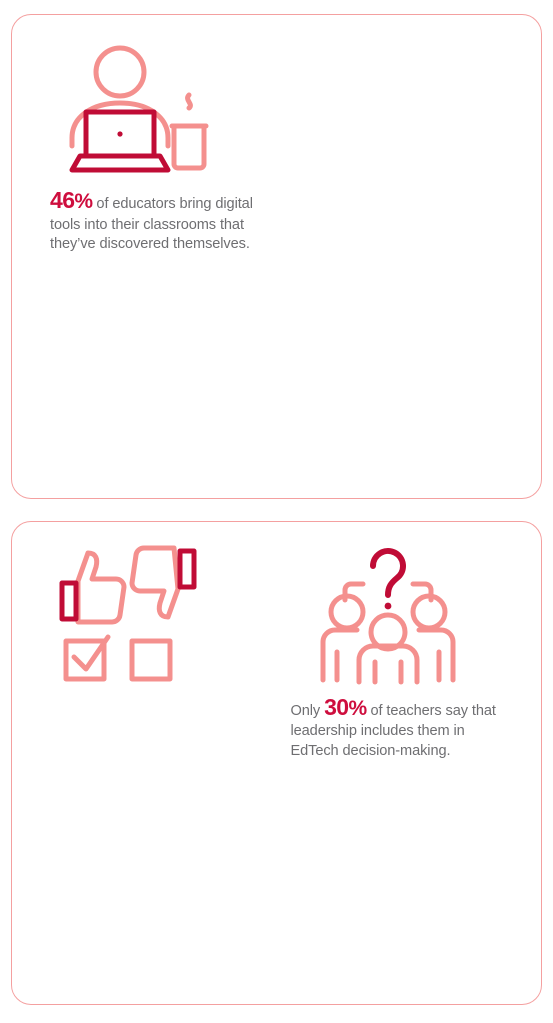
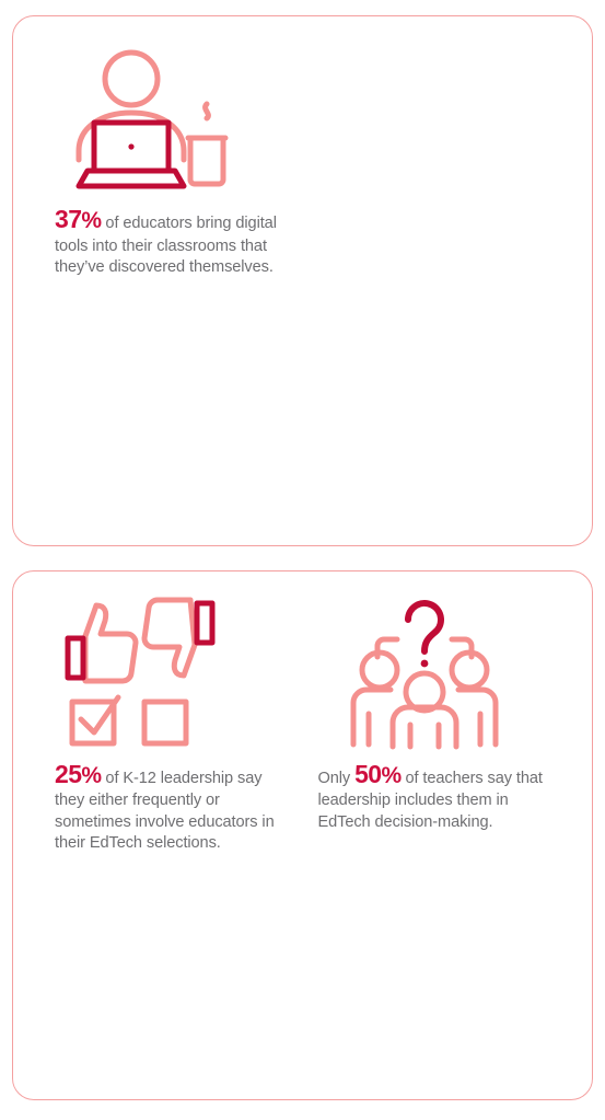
- 46% of educators bring digital tools into their classrooms that they’ve discovered themselves.
+ 37% of educators bring digital tools into their classrooms that they’ve discovered themselves.
+ 25% of K-12 leadership say they either frequently or sometimes involve educators in their EdTech selections.
- Only 30% of teachers say that leadership includes them in EdTech decision-making.
+ Only 50% of teachers say that leadership includes them in EdTech decision-making.
